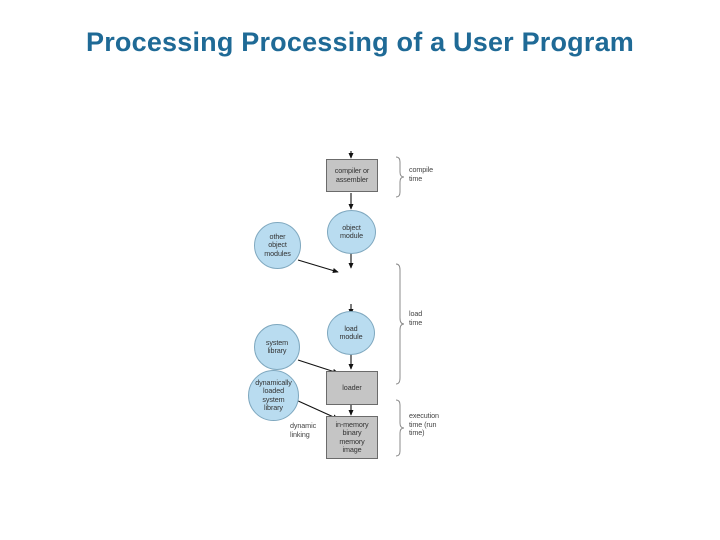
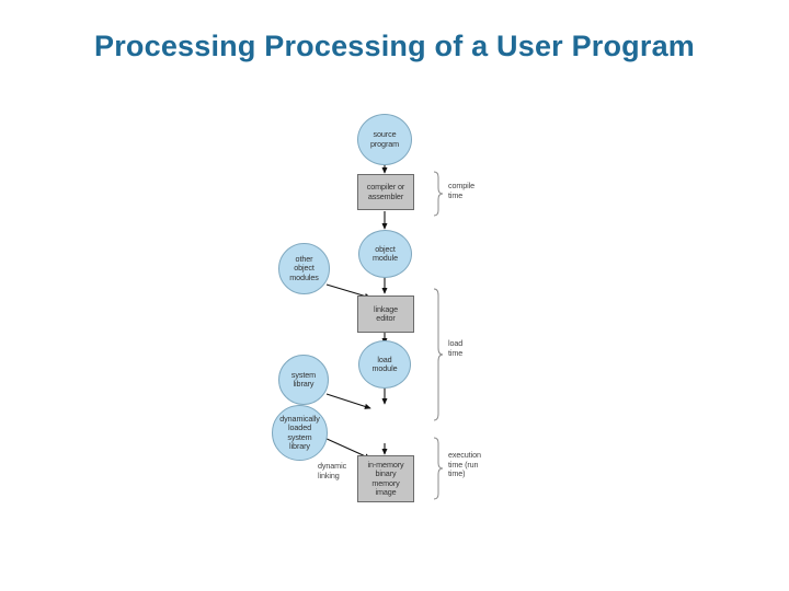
  Processing Processing of a User Program
+ source
+ program
  compiler or
  assembler
  object
  module
  other
  object
  modules
+ linkage
+ editor
  load
  module
  system
  library
- loader
  dynamically
  loaded
  system
  library
  in-memory
  binary
  memory
  image
  dynamic
  linking
  compile
  time
  load
  time
  execution
  time (run
  time)
